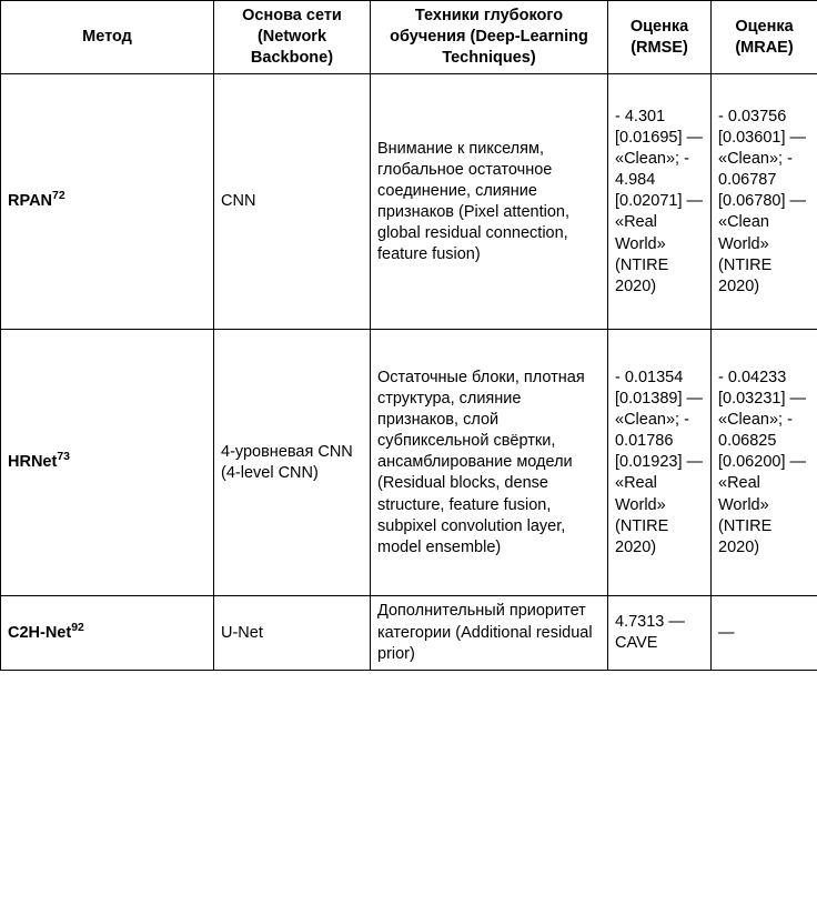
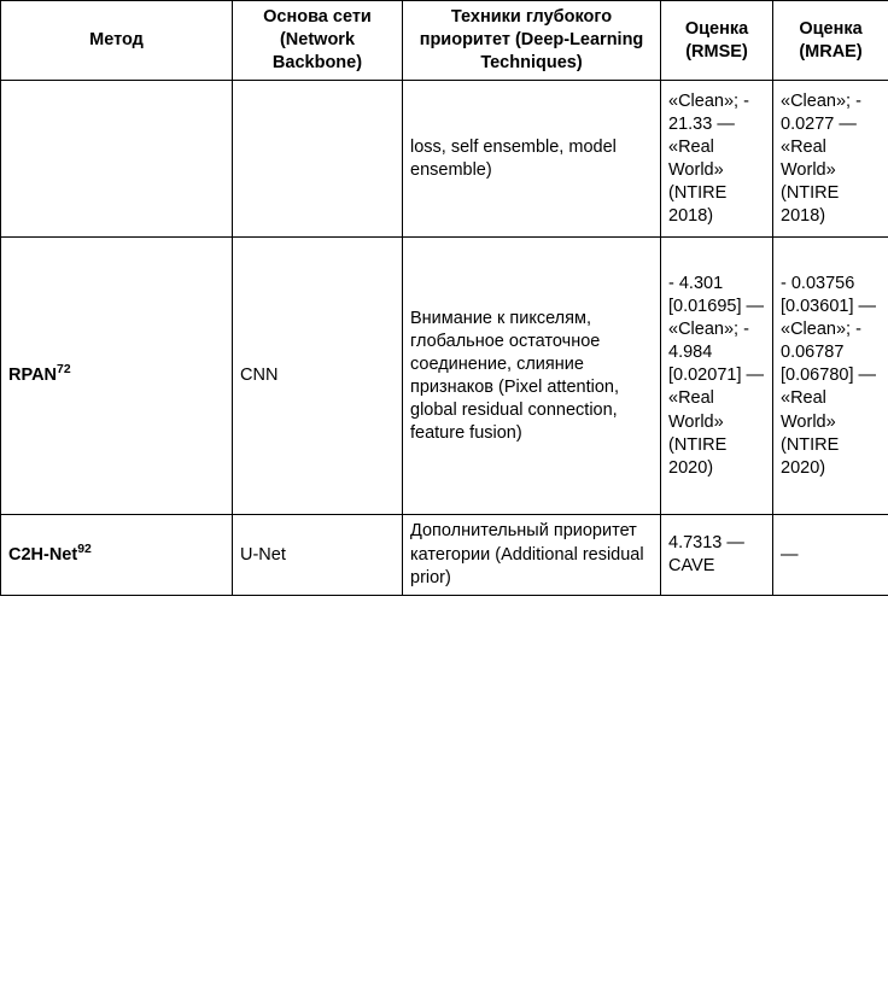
- Метод	Основа сети (Network Backbone)	Техники глубокого обучения (Deep-Learning Techniques)	Оценка (RMSE)	Оценка (MRAE)
+ Метод	Основа сети (Network Backbone)	Техники глубокого приоритет (Deep-Learning Techniques)	Оценка (RMSE)	Оценка (MRAE)
+ 		loss, self ensemble, model ensemble)	«Clean»; - 21.33 — «Real World» (NTIRE 2018)	«Clean»; - 0.0277 — «Real World» (NTIRE 2018)
- RPAN72	CNN	Внимание к пикселям, глобальное остаточное соединение, слияние признаков (Pixel attention, global residual connection, feature fusion)	- 4.301 [0.01695] — «Clean»; - 4.984 [0.02071] — «Real World» (NTIRE 2020)	- 0.03756 [0.03601] — «Clean»; - 0.06787 [0.06780] — «Clean World» (NTIRE 2020)
+ RPAN72	CNN	Внимание к пикселям, глобальное остаточное соединение, слияние признаков (Pixel attention, global residual connection, feature fusion)	- 4.301 [0.01695] — «Clean»; - 4.984 [0.02071] — «Real World» (NTIRE 2020)	- 0.03756 [0.03601] — «Clean»; - 0.06787 [0.06780] — «Real World» (NTIRE 2020)
- HRNet73	4-уровневая CNN (4-level CNN)	Остаточные блоки, плотная структура, слияние признаков, слой субпиксельной свёртки, ансамблирование модели (Residual blocks, dense structure, feature fusion, subpixel convolution layer, model ensemble)	- 0.01354 [0.01389] — «Clean»; - 0.01786 [0.01923] — «Real World» (NTIRE 2020)	- 0.04233 [0.03231] — «Clean»; - 0.06825 [0.06200] — «Real World» (NTIRE 2020)
  C2H-Net92	U-Net	Дополнительный приоритет категории (Additional residual prior)	4.7313 — CAVE	—
